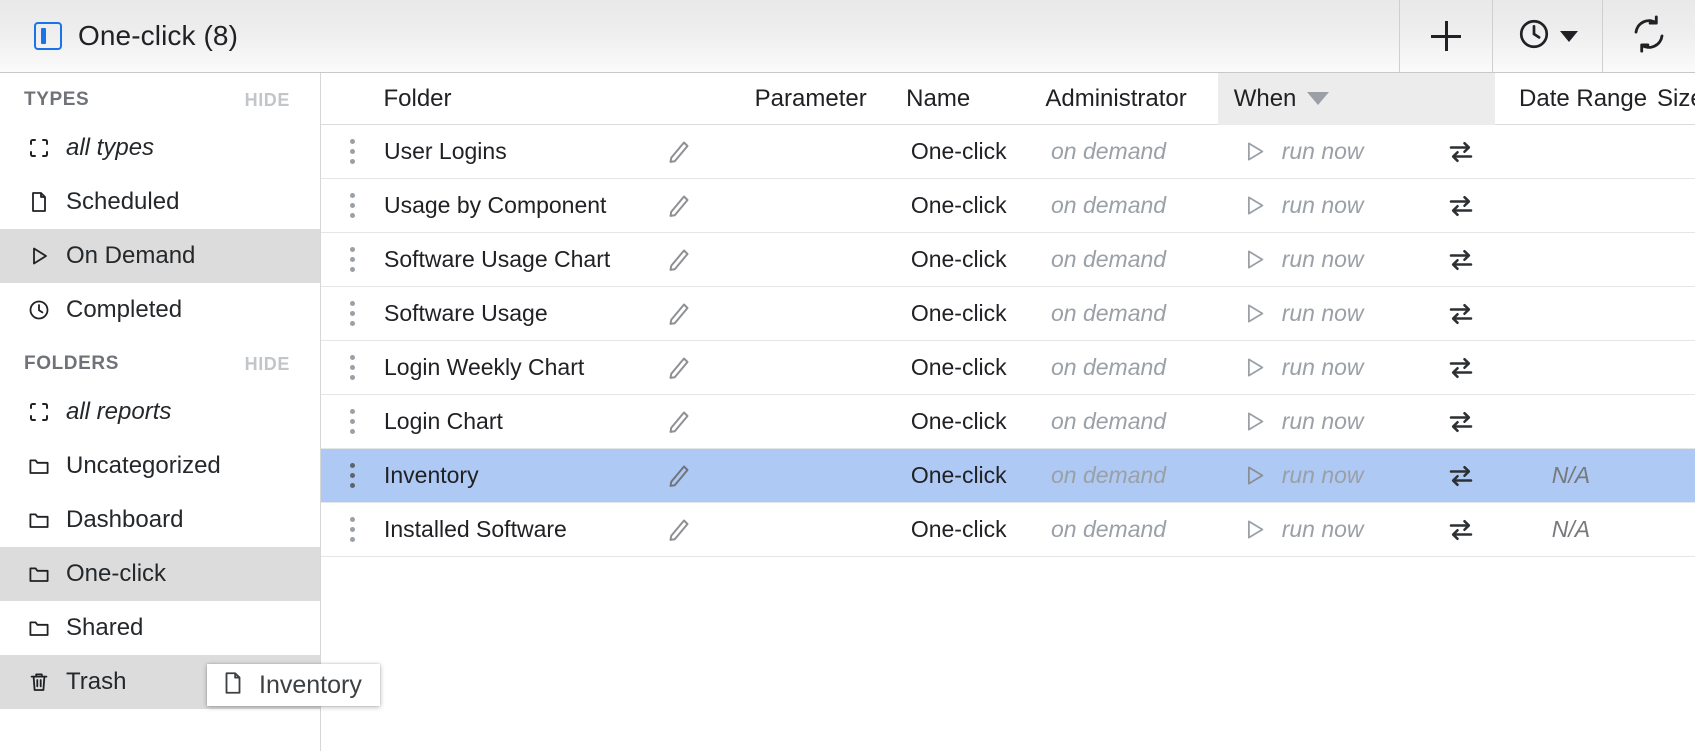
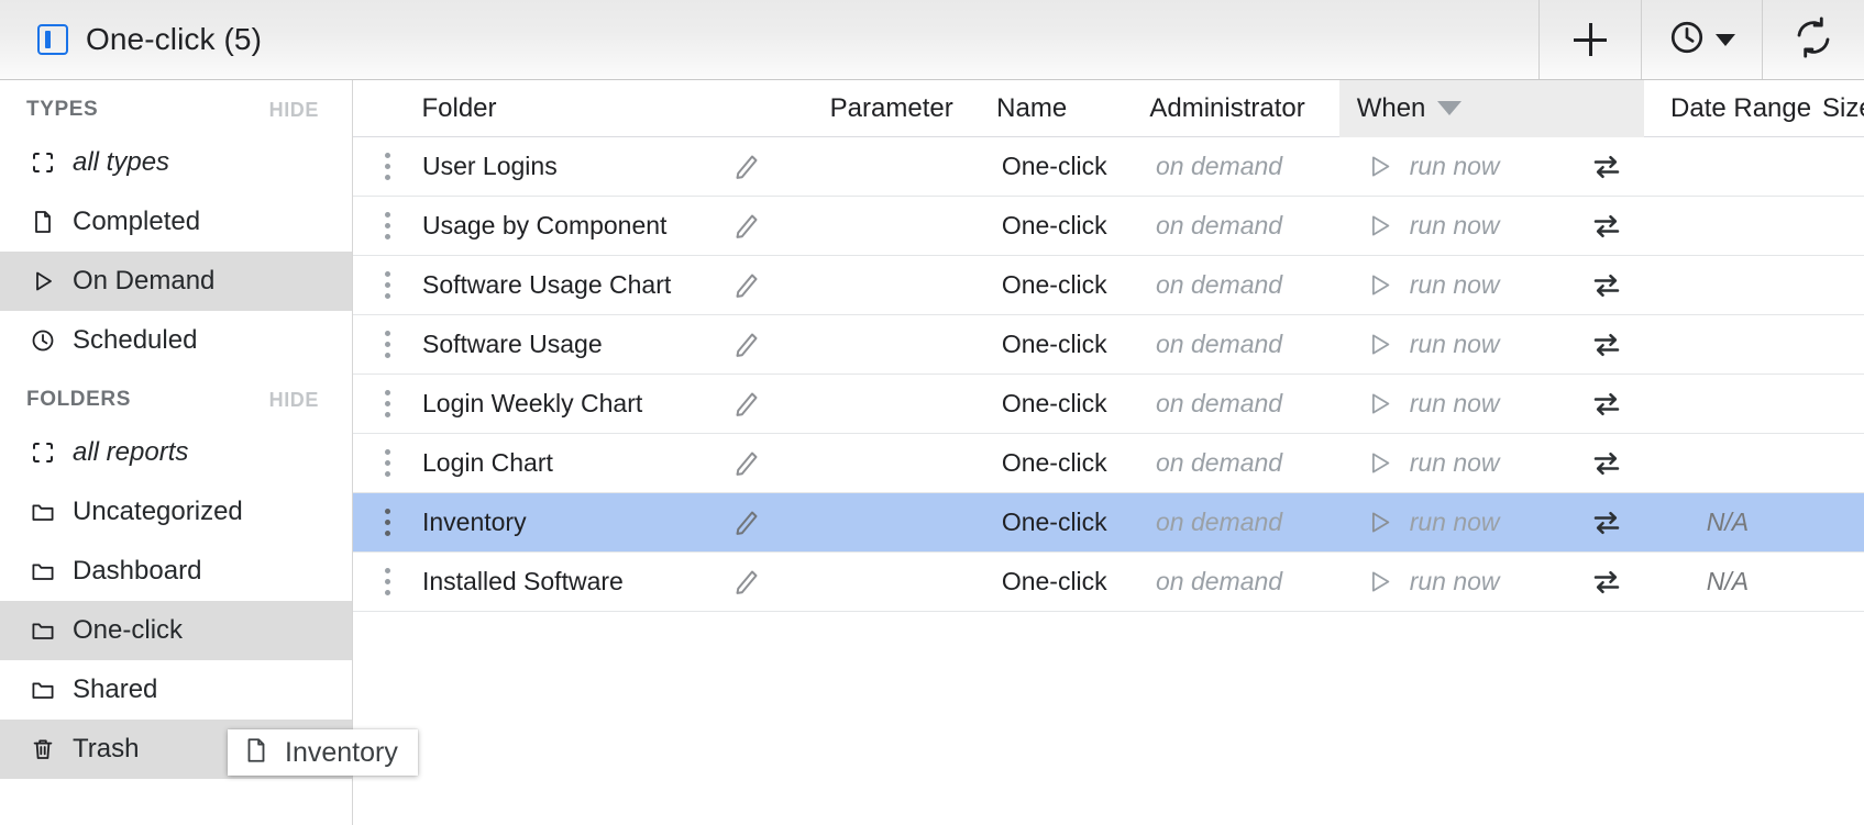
- One-click (8)
+ One-click (5)
  TYPES
  HIDE
  all types
- Scheduled
+ Completed
  On Demand
- Completed
+ Scheduled
  FOLDERS
  HIDE
  all reports
  Uncategorized
  Dashboard
  One-click
  Shared
  Trash
  Folder
  Parameter
  Name
  Administrator
  When
  Date Rang
  Siz
  User Logins
  One-click
  on demand
  run now
  Usage by Component
  One-click
  on demand
  run now
  Software Usage Chart
  One-click
  on demand
  run now
  Software Usage
  One-click
  on demand
  run now
  Login Weekly Chart
  One-click
  on demand
  run now
  Login Chart
  One-click
  on demand
  run now
  Inventory
  One-click
  on demand
  run now
  N/A
  Installed Software
  One-click
  on demand
  run now
  N/A
  Inventory
